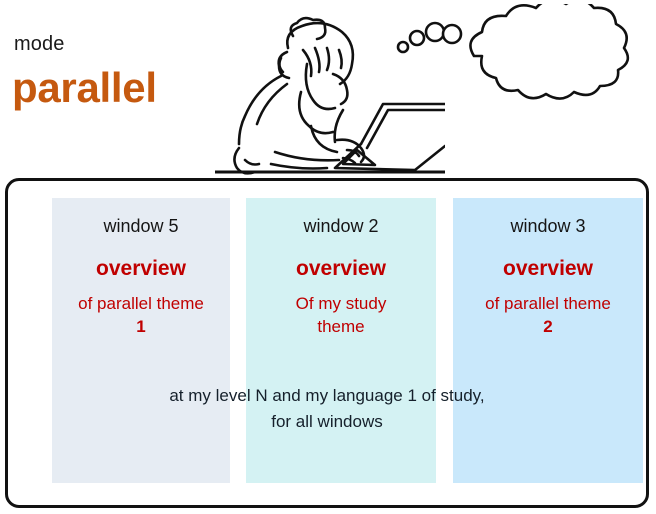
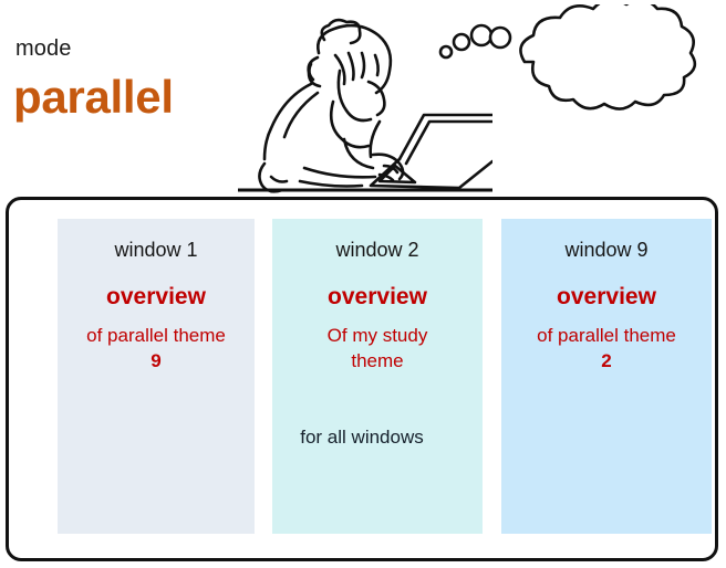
  mode
  parallel
- window 5
+ window 1
  overview
  of parallel theme
- 1
+ 9
  window 2
  overview
  Of my study
  theme
- window 3
+ window 9
  overview
  of parallel theme
  2
- at my level N and my language 1 of study,
  for all windows
